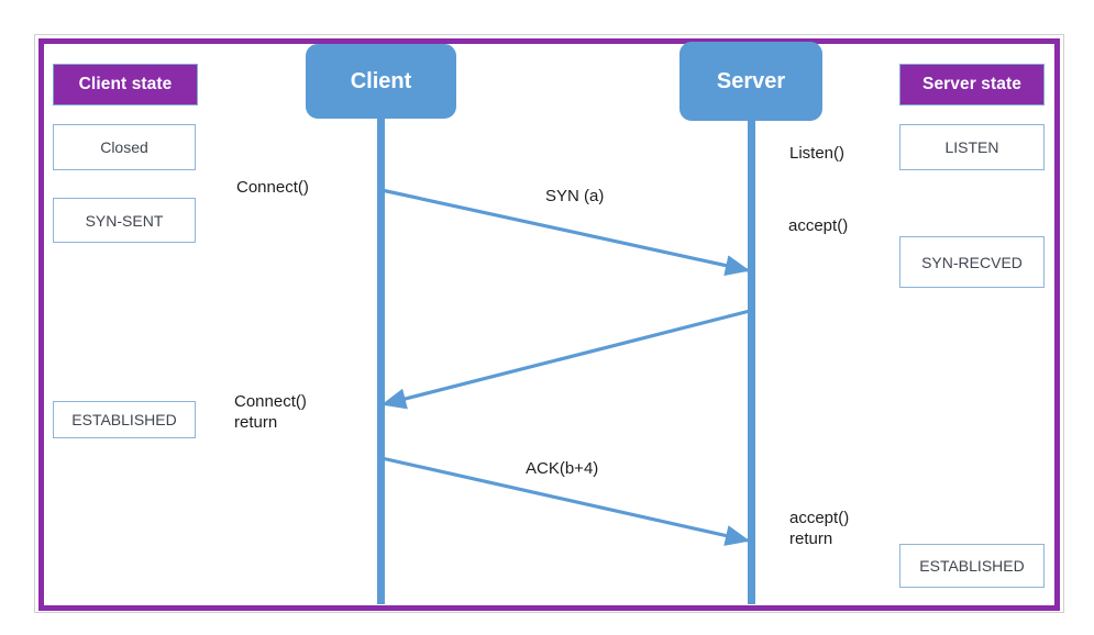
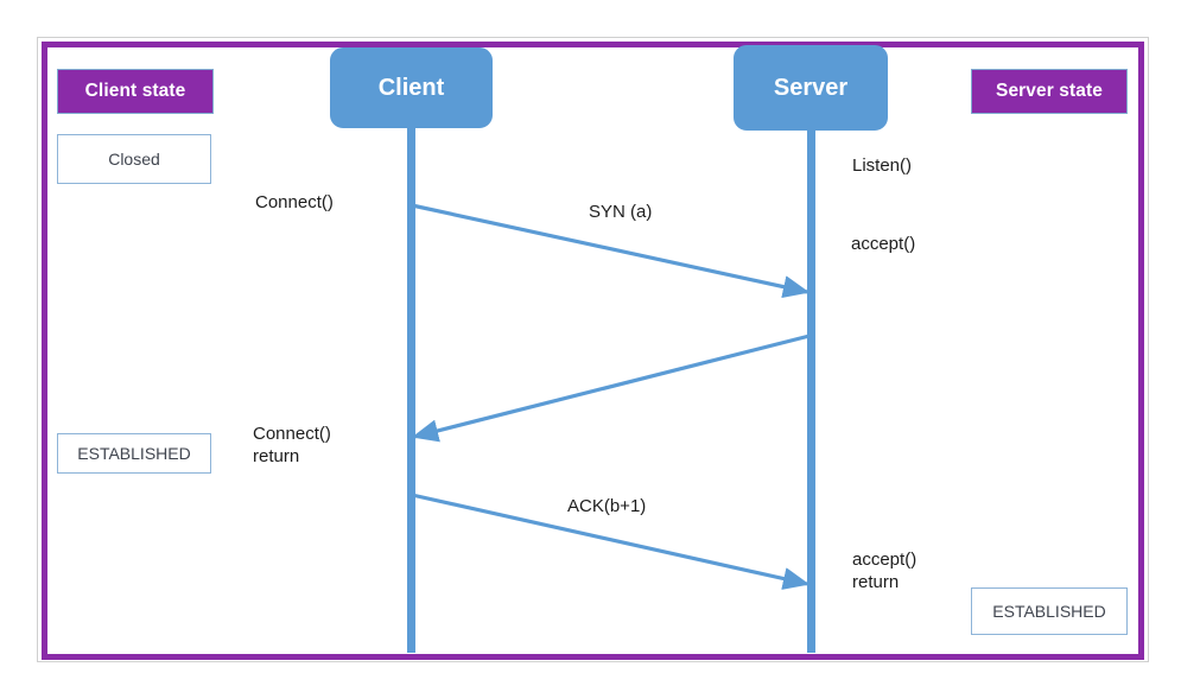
  Client state
  Closed
- SYN-SENT
  ESTABLISHED
  Server state
- LISTEN
- SYN-RECVED
  ESTABLISHED
  Client
  Server
  SYN (a)
- ACK(b+4)
+ ACK(b+1)
  Connect()
  Connect()
  return
  Listen()
  accept()
  accept()
  return
